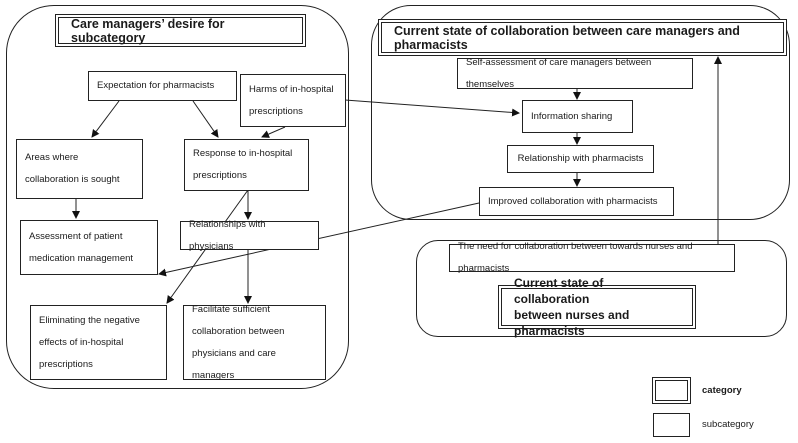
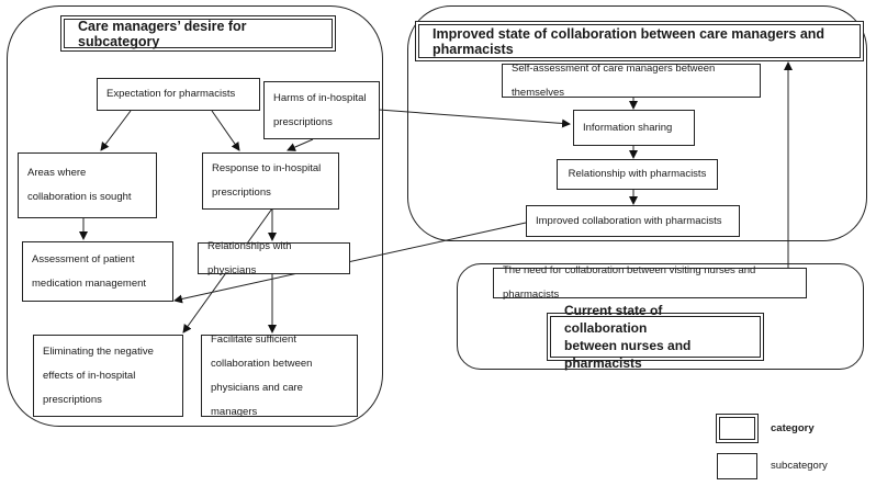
  Care managers’ desire for subcategory
  Expectation for pharmacists
  Harms of in-hospital
  prescriptions
  Areas where
  collaboration is sought
  Response to in-hospital
  prescriptions
  Assessment of patient
  medication management
  Relationships with physicians
  Eliminating the negative
  effects of in-hospital
  prescriptions
  Facilitate sufficient
  collaboration between
  physicians and care managers
- Current state of collaboration between care managers and pharmacists
+ Improved state of collaboration between care managers and pharmacists
  Self-assessment of care managers between themselves
  Information sharing
  Relationship with pharmacists
  Improved collaboration with pharmacists
- The need for collaboration between towards nurses and pharmacists
+ The need for collaboration between visiting nurses and pharmacists
  Current state of collaboration
  between nurses and pharmacists
  category
  subcategory
